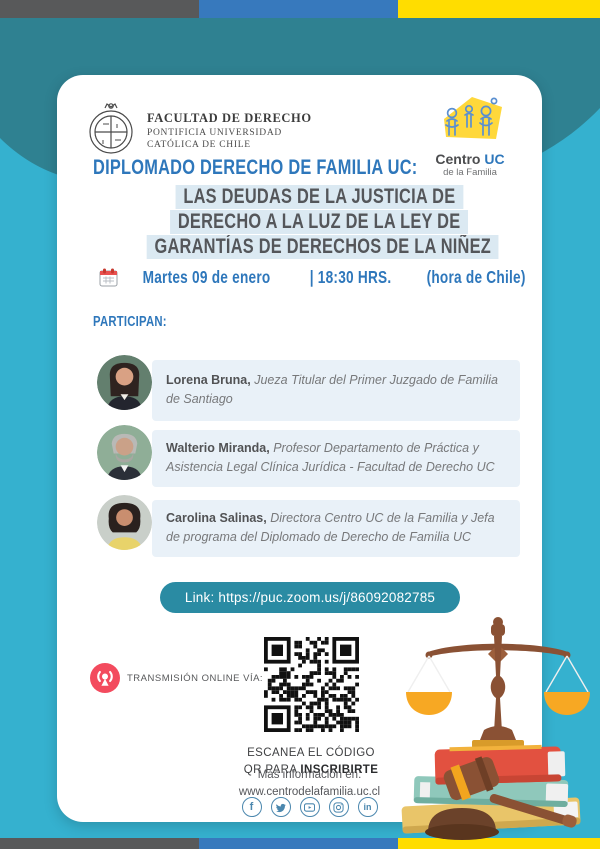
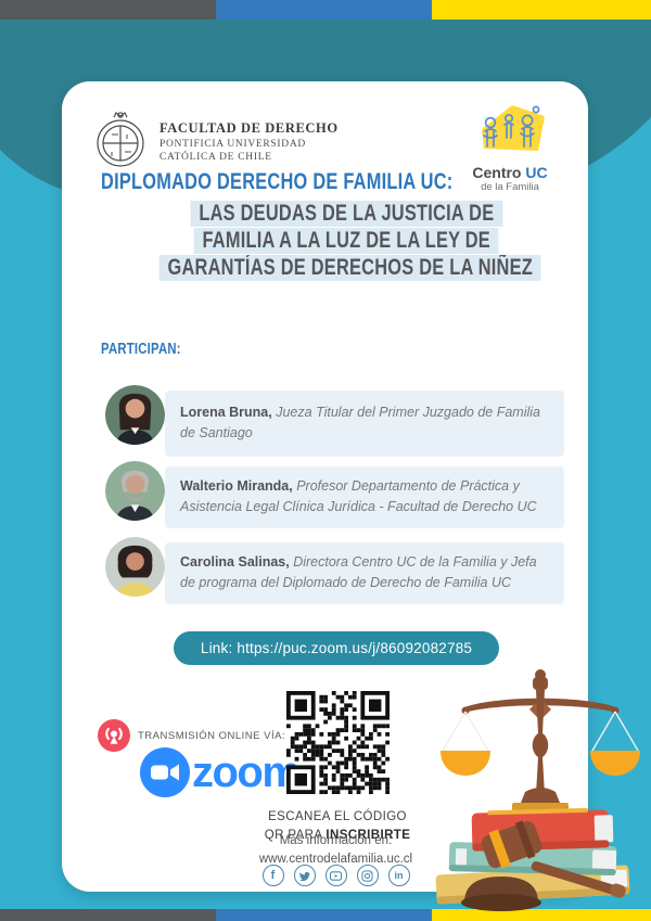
  FACULTAD DE DERECHO
  PONTIFICIA UNIVERSIDAD
  CATÓLICA DE CHILE
  Centro UC
  de la Familia
  DIPLOMADO DERECHO DE FAMILIA UC:
  LAS DEUDAS DE LA JUSTICIA DE
- DERECHO A LA LUZ DE LA LEY DE
+ FAMILIA A LA LUZ DE LA LEY DE
  GARANTÍAS DE DERECHOS DE LA NIÑEZ
- Martes 09 de enero | 18:30 HRS. (hora de Chile)
  PARTICIPAN:
  Lorena Bruna, Jueza Titular del Primer Juzgado de Familia de Santiago
  Walterio Miranda, Profesor Departamento de Práctica y Asistencia Legal Clínica Jurídica - Facultad de Derecho UC
  Carolina Salinas, Directora Centro UC de la Familia y Jefa de programa del Diplomado de Derecho de Familia UC
  Link: https://puc.zoom.us/j/86092082785
  TRANSMISIÓN ONLINE VÍA:
+ zoom
  ESCANEA EL CÓDIGO
  QR PARA INSCRIBIRTE
  Más información en:
  www.centrodelafamilia.uc.cl
  f
  in
